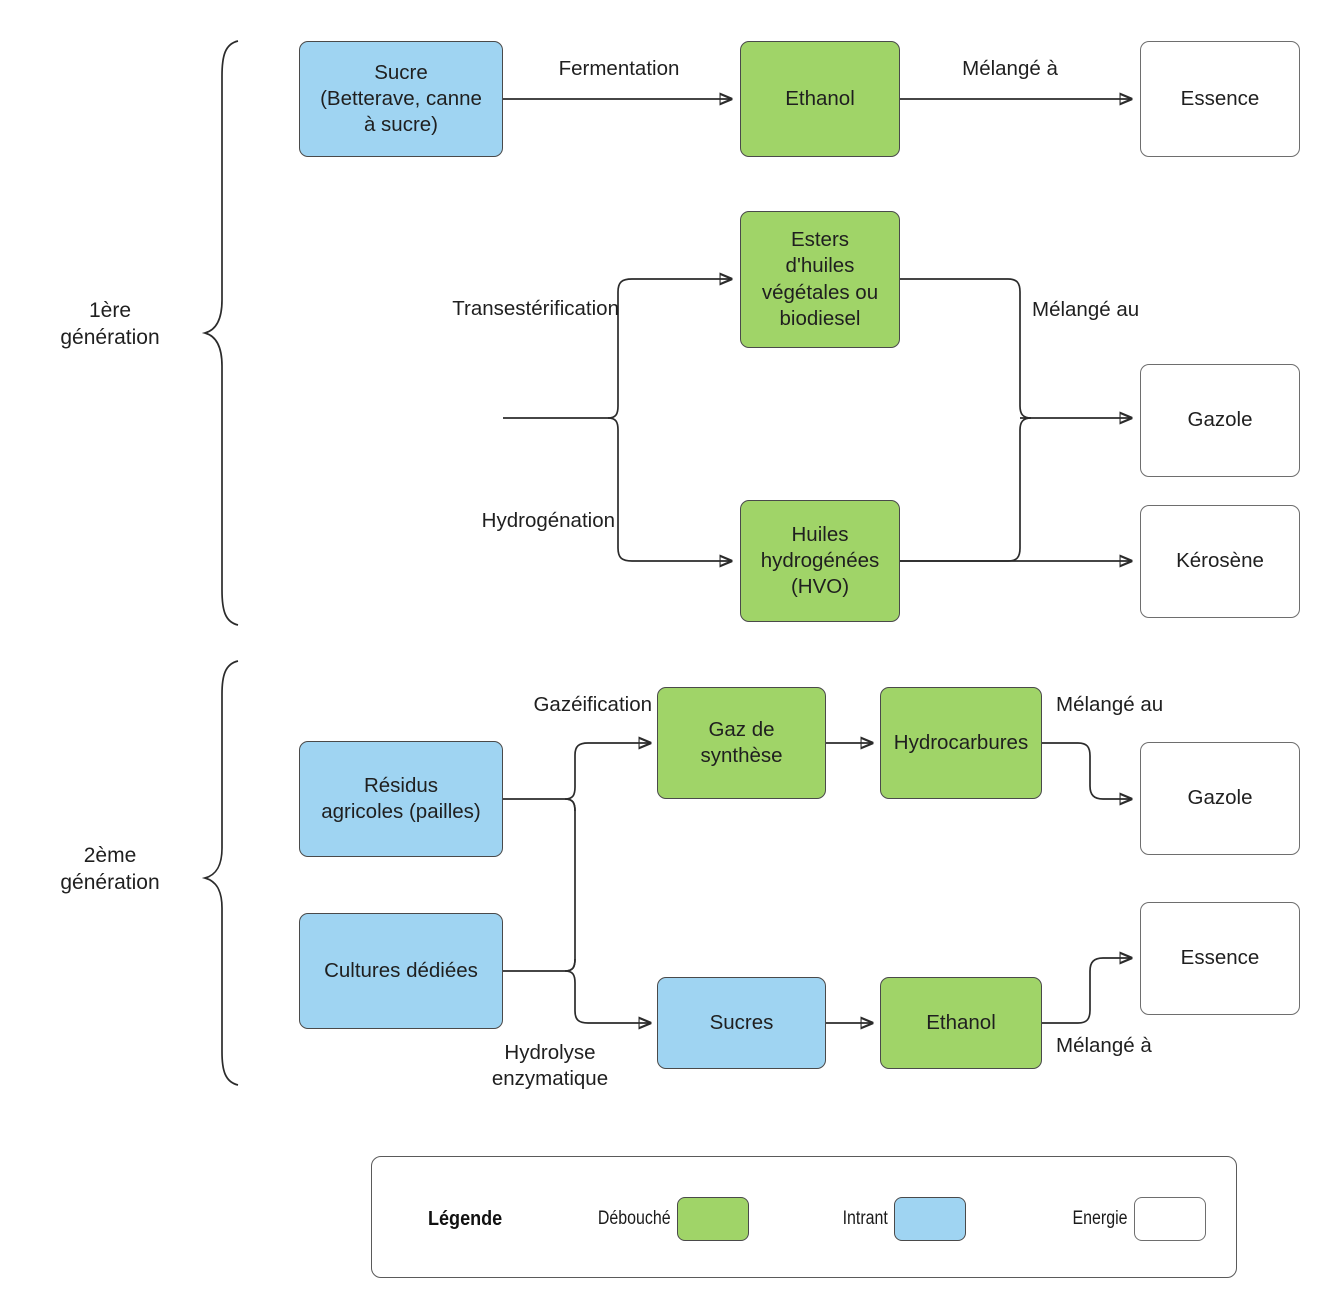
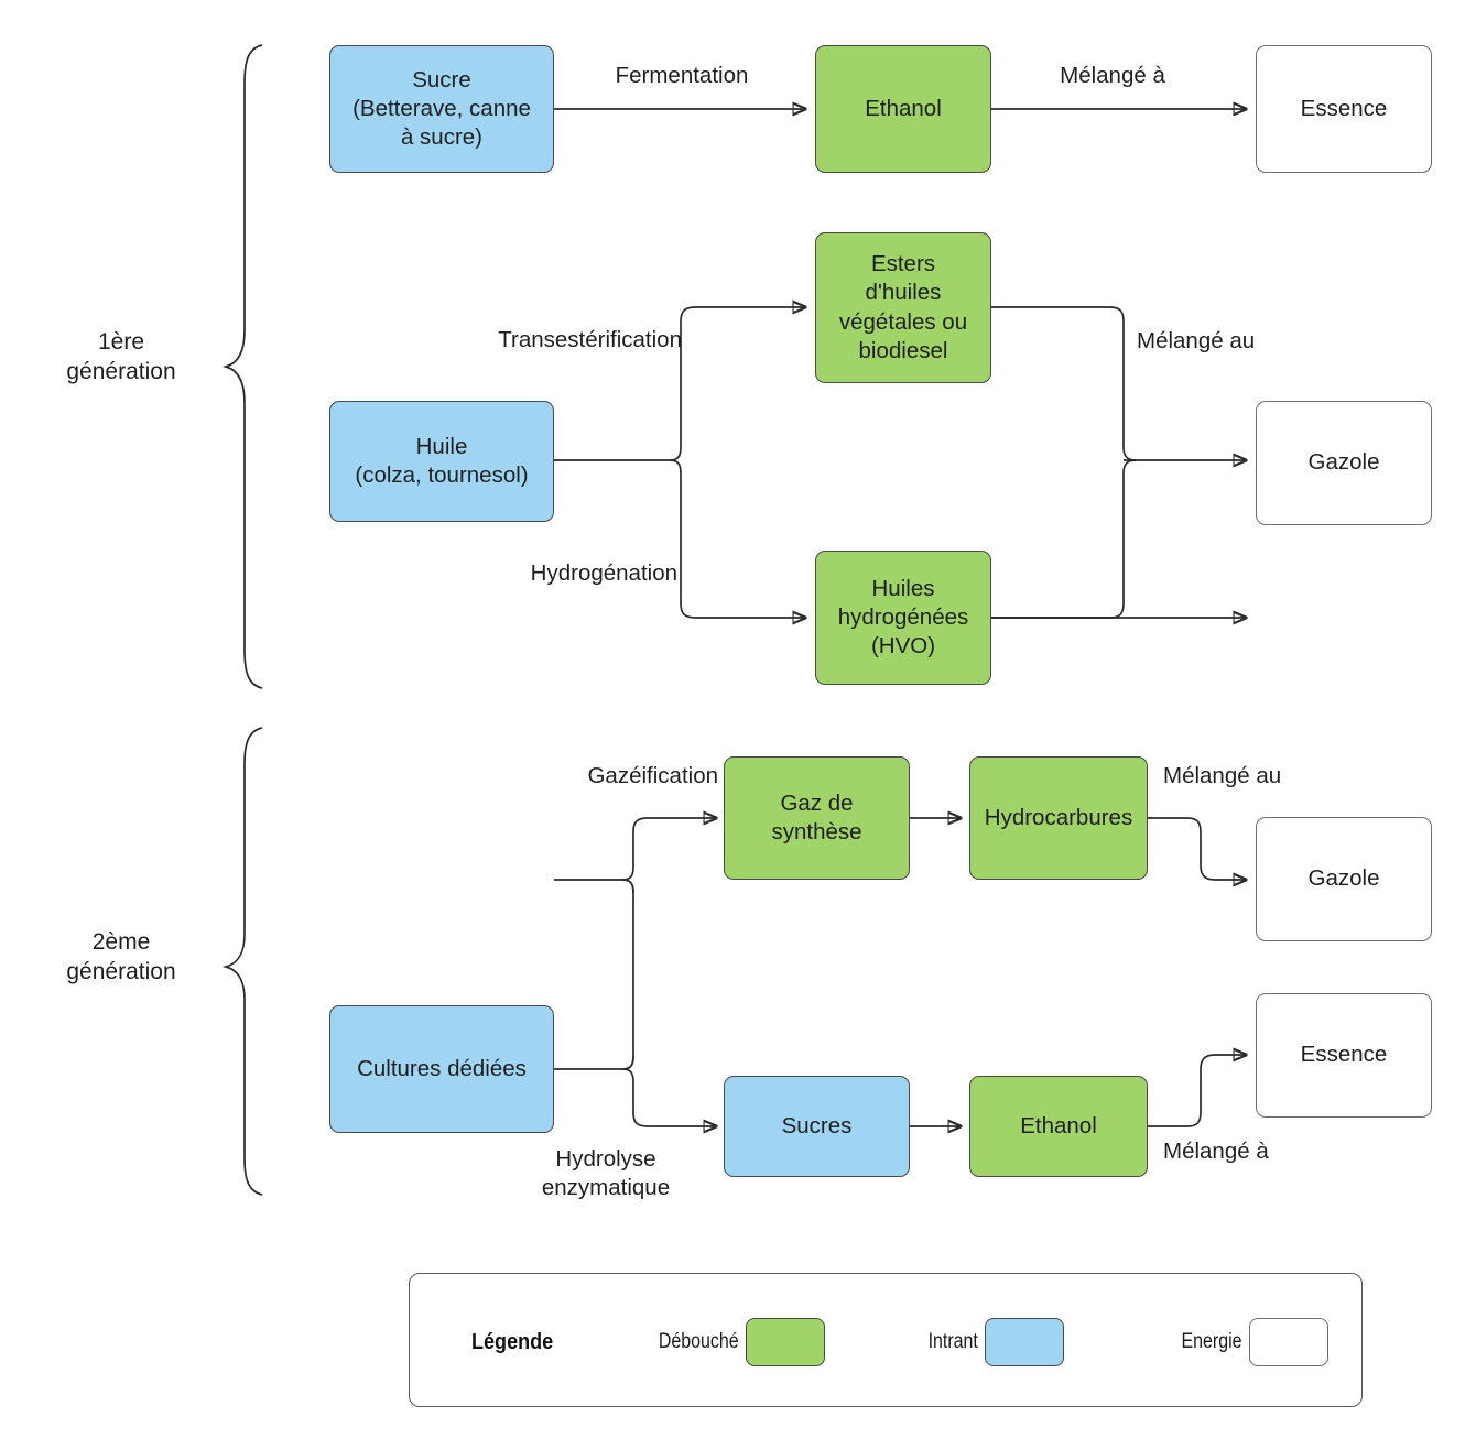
  1ère
  génération
  2ème
  génération
  Sucre
  (Betterave, canne
  à sucre)
  Ethanol
  Essence
+ Huile
+ (colza, tournesol)
  Esters
  d'huiles
  végétales ou
  biodiesel
  Huiles
  hydrogénées
  (HVO)
  Gazole
- Kérosène
- Résidus
- agricoles (pailles)
  Cultures dédiées
  Gaz de
  synthèse
  Hydrocarbures
  Sucres
  Ethanol
  Gazole
  Essence
  Fermentation
  Mélangé à
  Transestérification
  Hydrogénation
  Mélangé au
  Gazéification
  Mélangé au
  Hydrolyse
  enzymatique
  Mélangé à
  Légende
  Débouché
  Intrant
  Energie
